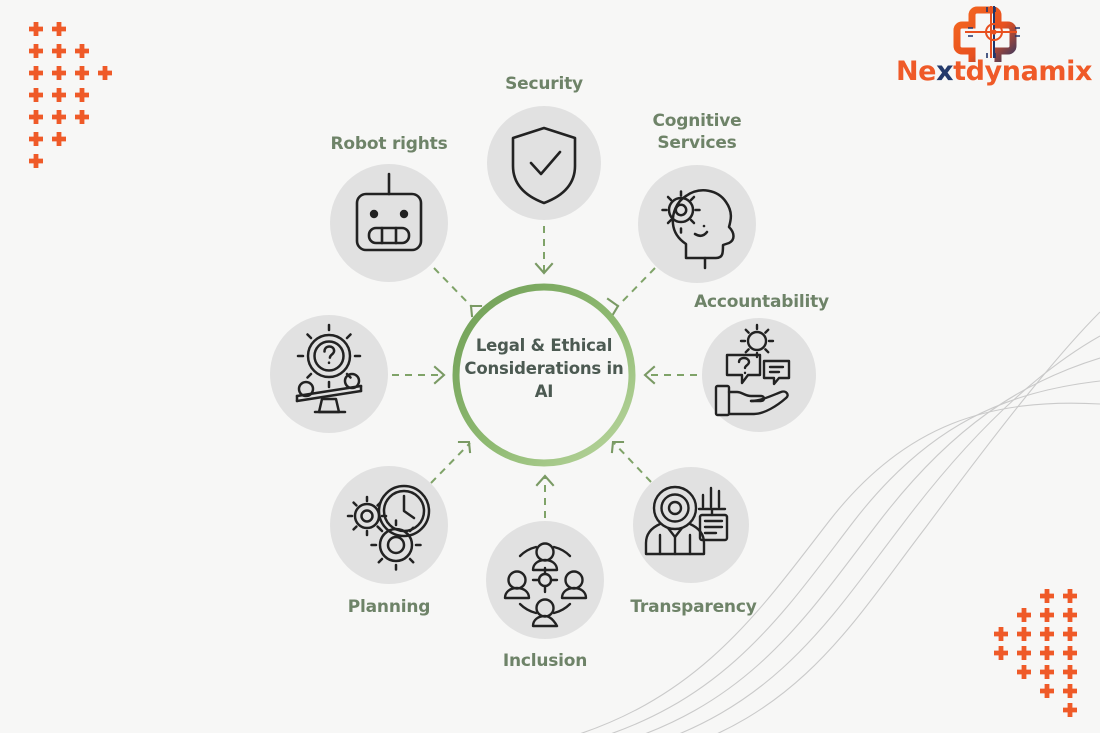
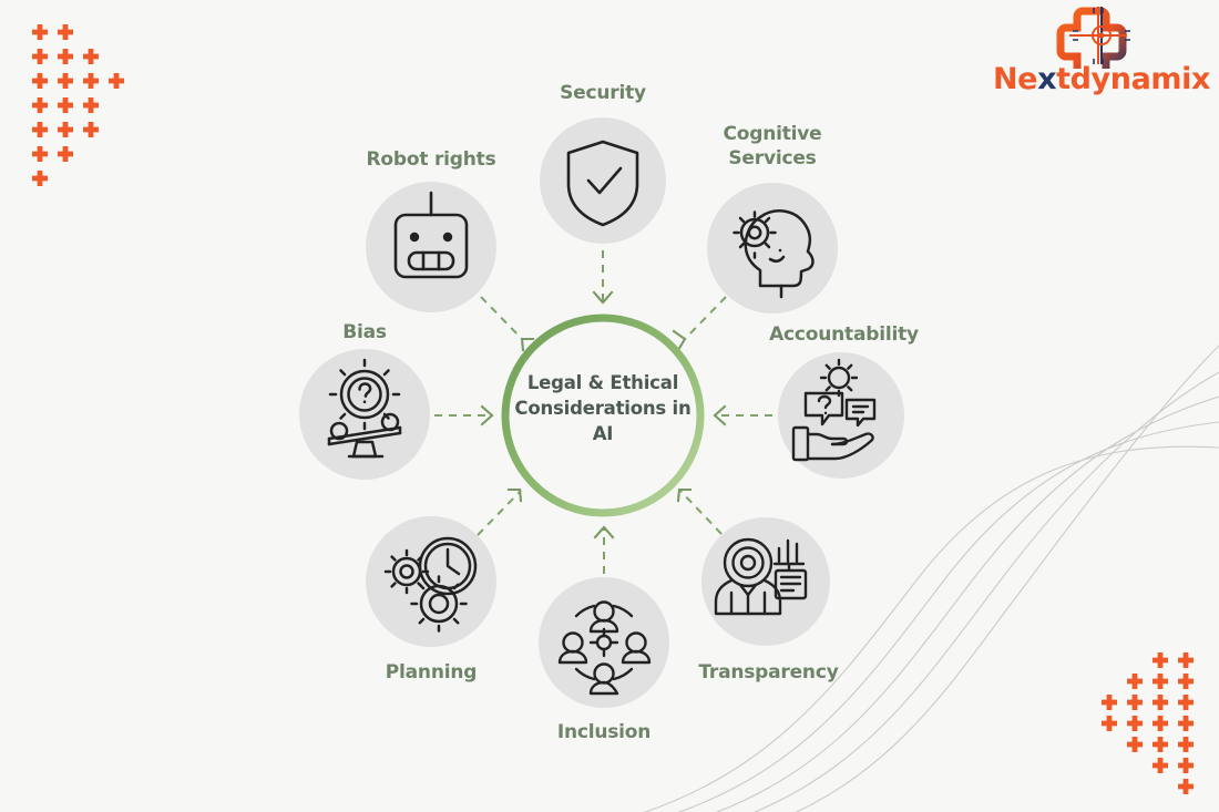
  Legal & Ethical
  Considerations in
  AI
  Security
  Cognitive
  Services
  Accountability
  Transparency
  Inclusion
  Planning
+ Bias
  Robot rights
  Nextdynamix
